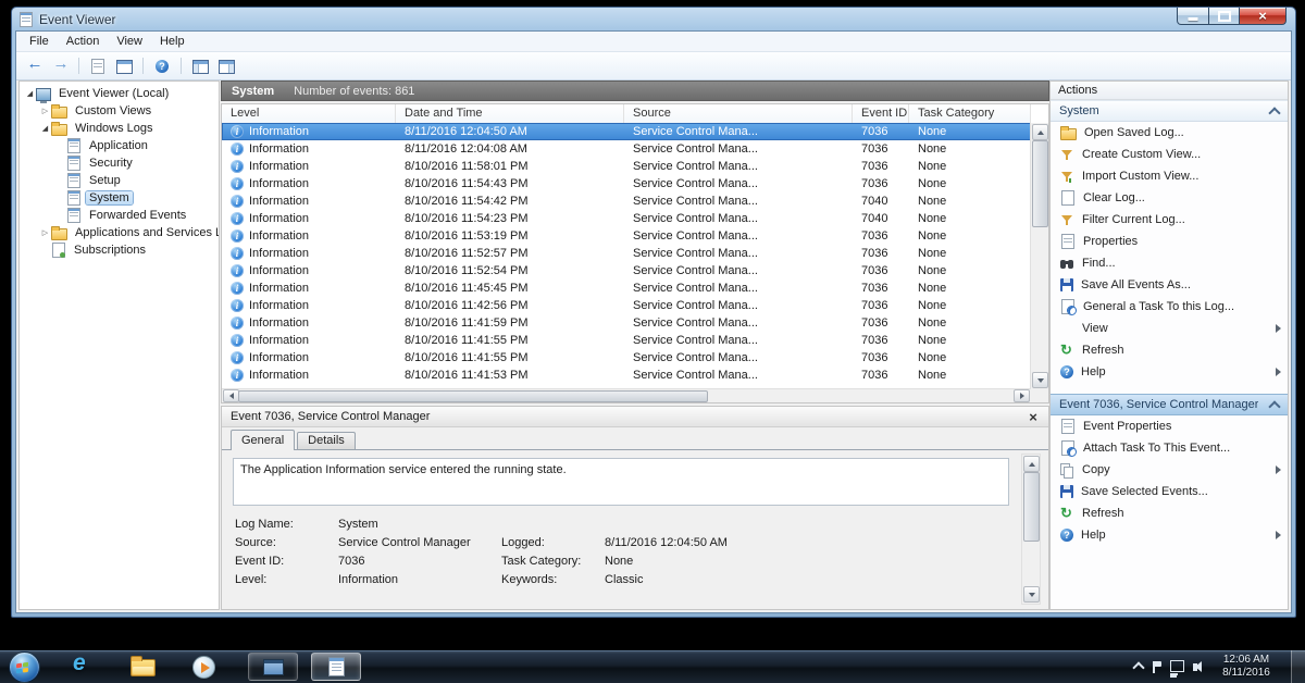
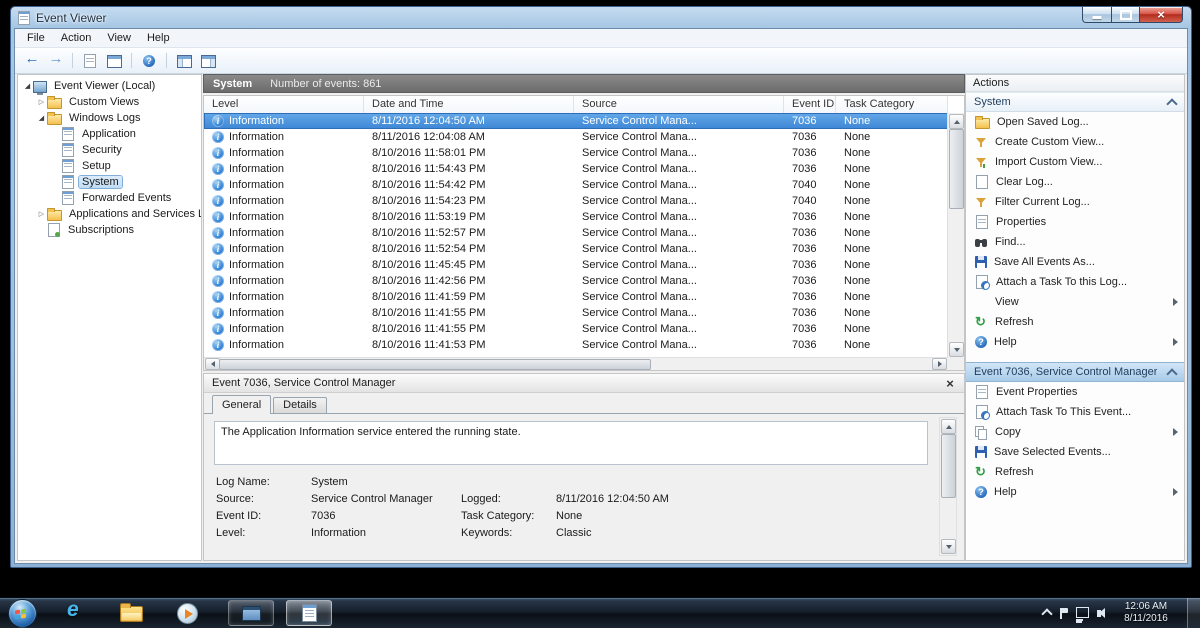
  Event Viewer
  File
  Action
  View
  Help
  Event Viewer (Local)
  Custom Views
  Windows Logs
  Application
  Security
  Setup
  System
  Forwarded Events
  Applications and Services
  Subscriptions
  System
  Number of events: 861
  Level
  Date and Time
  Source
  Event ID
  Task Category
  Information
  8/11/2016 12:04:50 AM
  Service Control Mana...
  7036
  None
  Information
  8/11/2016 12:04:08 AM
  Service Control Mana...
  7036
  None
  Information
  8/10/2016 11:58:01 PM
  Service Control Mana...
  7036
  None
  Information
  8/10/2016 11:54:43 PM
  Service Control Mana...
  7036
  None
  Information
  8/10/2016 11:54:42 PM
  Service Control Mana...
  7040
  None
  Information
  8/10/2016 11:54:23 PM
  Service Control Mana...
  7040
  None
  Information
  8/10/2016 11:53:19 PM
  Service Control Mana...
  7036
  None
  Information
  8/10/2016 11:52:57 PM
  Service Control Mana...
  7036
  None
  Information
  8/10/2016 11:52:54 PM
  Service Control Mana...
  7036
  None
  Information
  8/10/2016 11:45:45 PM
  Service Control Mana...
  7036
  None
  Information
  8/10/2016 11:42:56 PM
  Service Control Mana...
  7036
  None
  Information
  8/10/2016 11:41:59 PM
  Service Control Mana...
  7036
  None
  Information
  8/10/2016 11:41:55 PM
  Service Control Mana...
  7036
  None
  Information
  8/10/2016 11:41:55 PM
  Service Control Mana...
  7036
  None
  Information
  8/10/2016 11:41:53 PM
  Service Control Mana...
  7036
  None
  Event 7036, Service Control Manager
  General
  Details
  The Application Information service entered the running state.
  Log Name:
  System
  Source:
  Service Control Manager
  Logged:
  8/11/2016 12:04:50 AM
  Event ID:
  7036
  Task Category:
  None
  Level:
  Information
  Keywords:
  Classic
  Actions
  System
  Open Saved Log...
  Create Custom View...
  Import Custom View...
  Clear Log...
  Filter Current Log...
  Properties
  Find...
  Save All Events As...
- General a Task To this Log...
+ Attach a Task To this Log...
  View
  Refresh
  Help
  Event 7036, Service Control Manager
  Event Properties
  Attach Task To This Event...
  Copy
  Save Selected Events...
  Refresh
  Help
  12:06 AM
  8/11/2016
